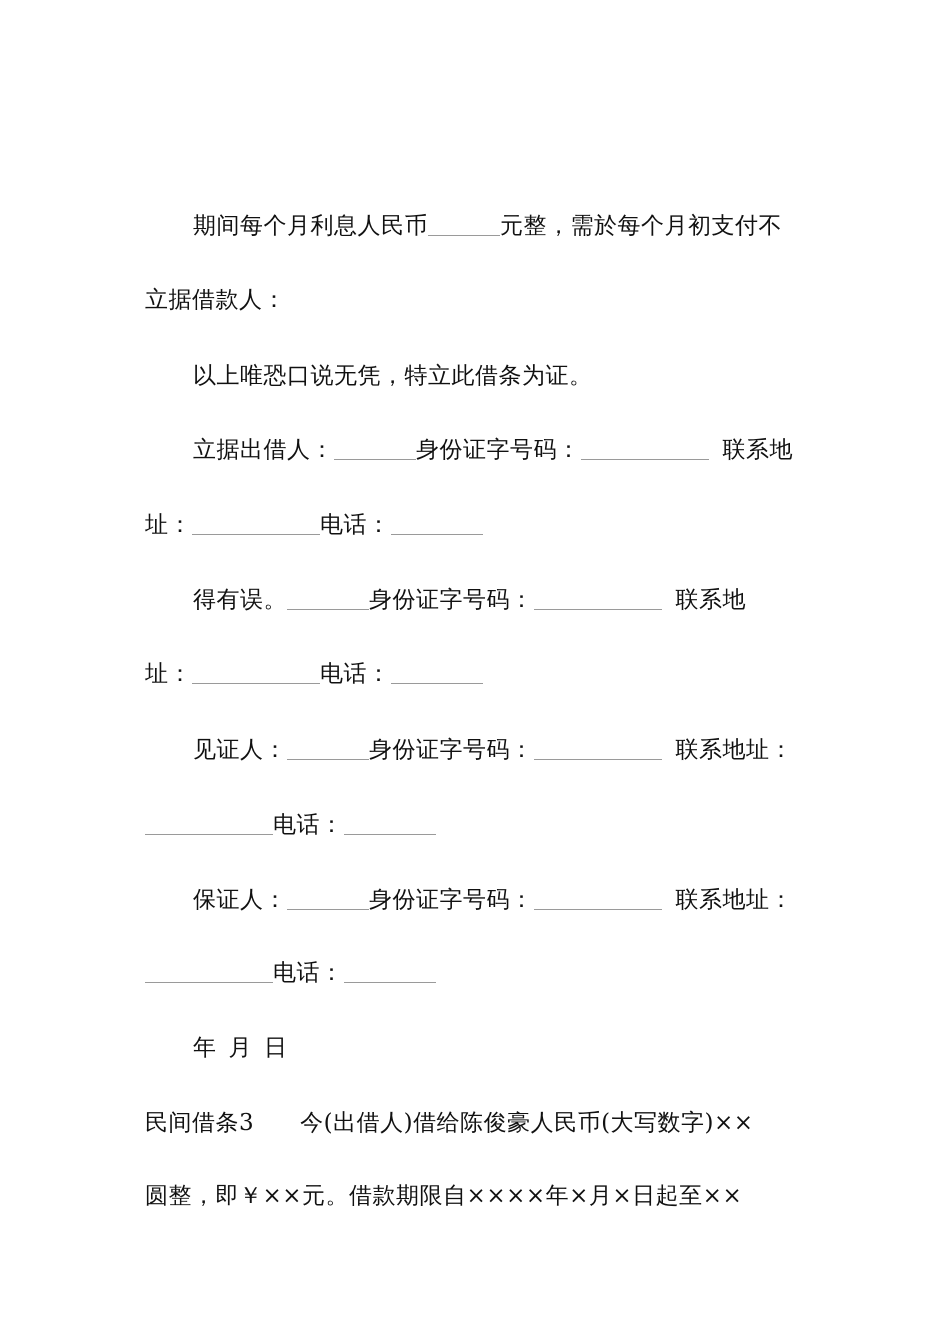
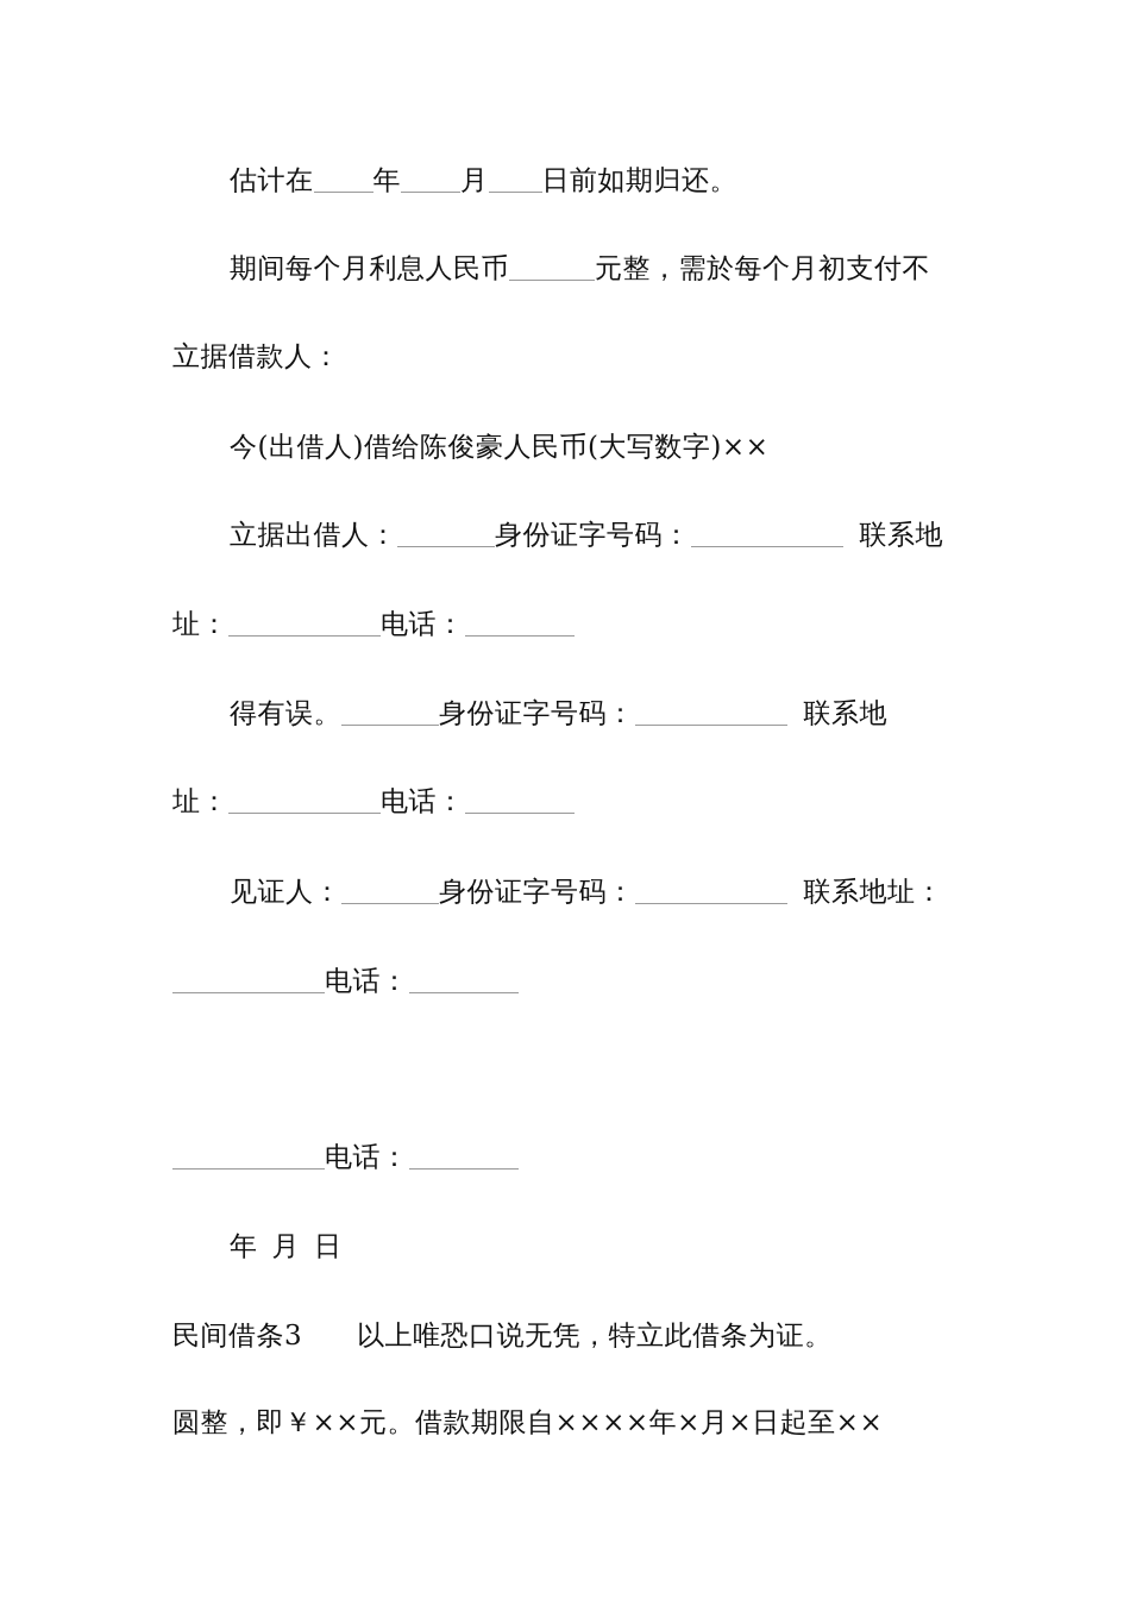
+ 估计在 年 月 日前如期归还。
  期间每个月利息人民币 元整，需於每个月初支付不
  立据借款人：
- 以上唯恐口说无凭，特立此借条为证。
+ 今(出借人)借给陈俊豪人民币(大写数字)××
  立据出借人： 身份证字号码： 联系地
  址： 电话：
  得有误。 身份证字号码： 联系地
  址： 电话：
  见证人： 身份证字号码： 联系地址：
  电话：
- 保证人： 身份证字号码： 联系地址：
  电话：
  年 月 日
- 民间借条3 今(出借人)借给陈俊豪人民币(大写数字)××
+ 民间借条3 以上唯恐口说无凭，特立此借条为证。
  圆整，即￥××元。借款期限自××××年×月×日起至××
